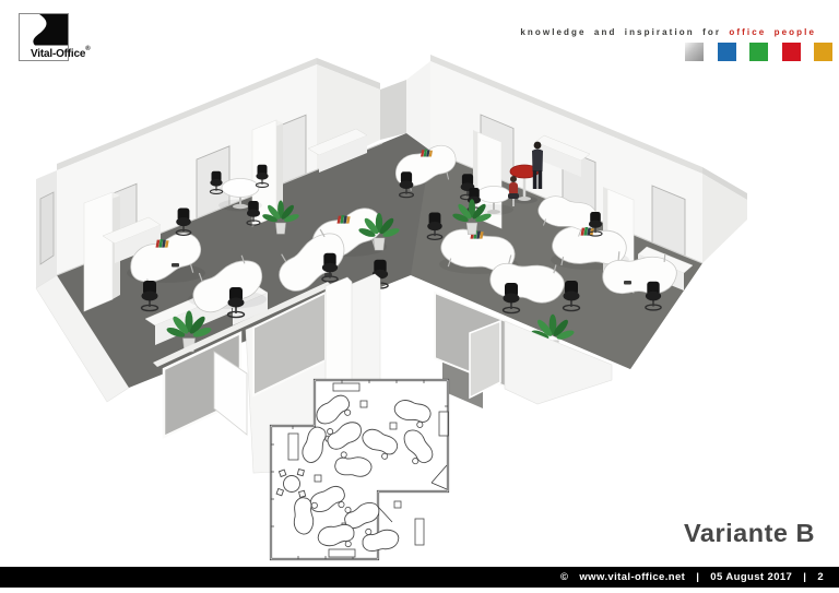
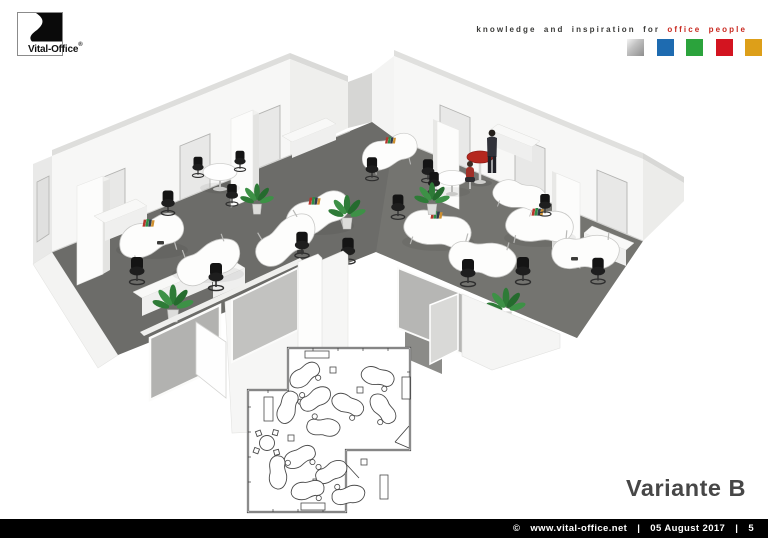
  Vital-Office
  knowledge and inspiration for office people
  Variante B
  ©
  www.vital-office.net
  |
  05 August 2017
  |
- 2
+ 5
